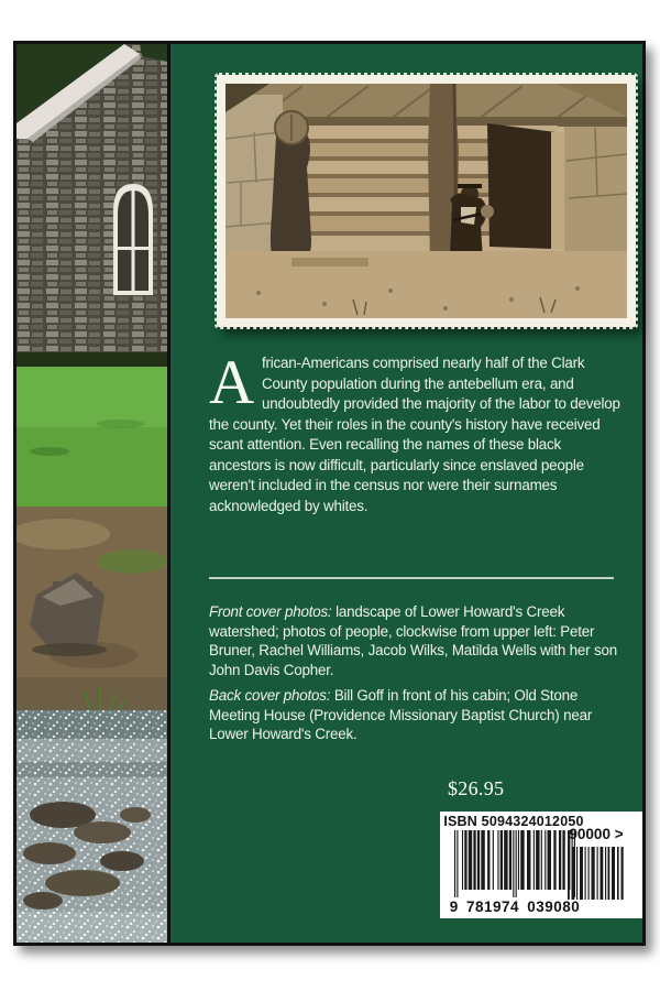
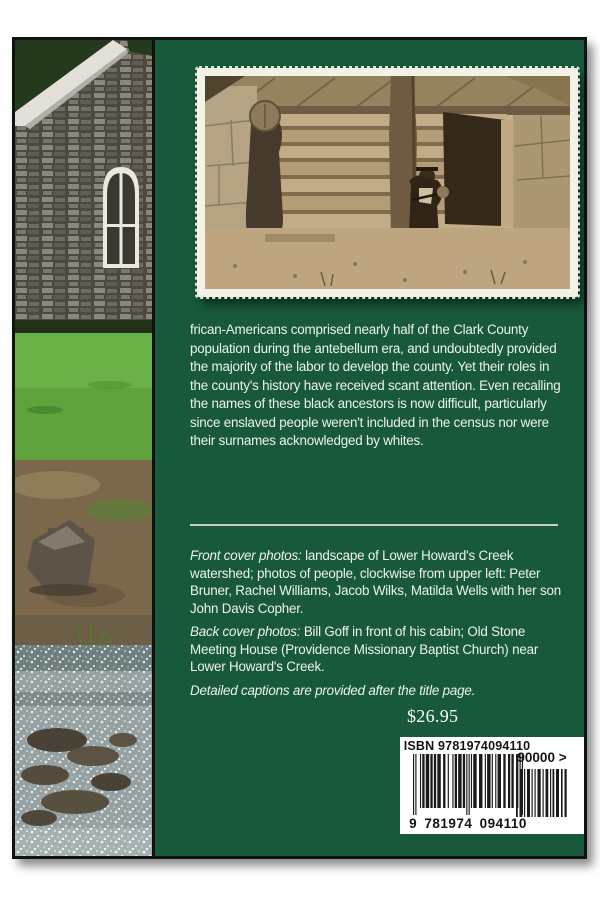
- A
  frican-Americans comprised nearly half of the Clark County population during the antebellum era, and undoubtedly provided the majority of the labor to develop the county. Yet their roles in the county's history have received scant attention. Even recalling the names of these black ancestors is now difficult, particularly since enslaved people weren't included in the census nor were their surnames acknowledged by whites.
  Front cover photos: landscape of Lower Howard's Creek watershed; photos of people, clockwise from upper left: Peter Bruner, Rachel Williams, Jacob Wilks, Matilda Wells with her son John Davis Copher.
  Back cover photos: Bill Goff in front of his cabin; Old Stone Meeting House (Providence Missionary Baptist Church) near Lower Howard's Creek.
+ Detailed captions are provided after the title page.
  $26.95
- ISBN 5094324012050
+ ISBN 9781974094110
- 9 781974 039080
+ 9 781974 094110
  90000 >
